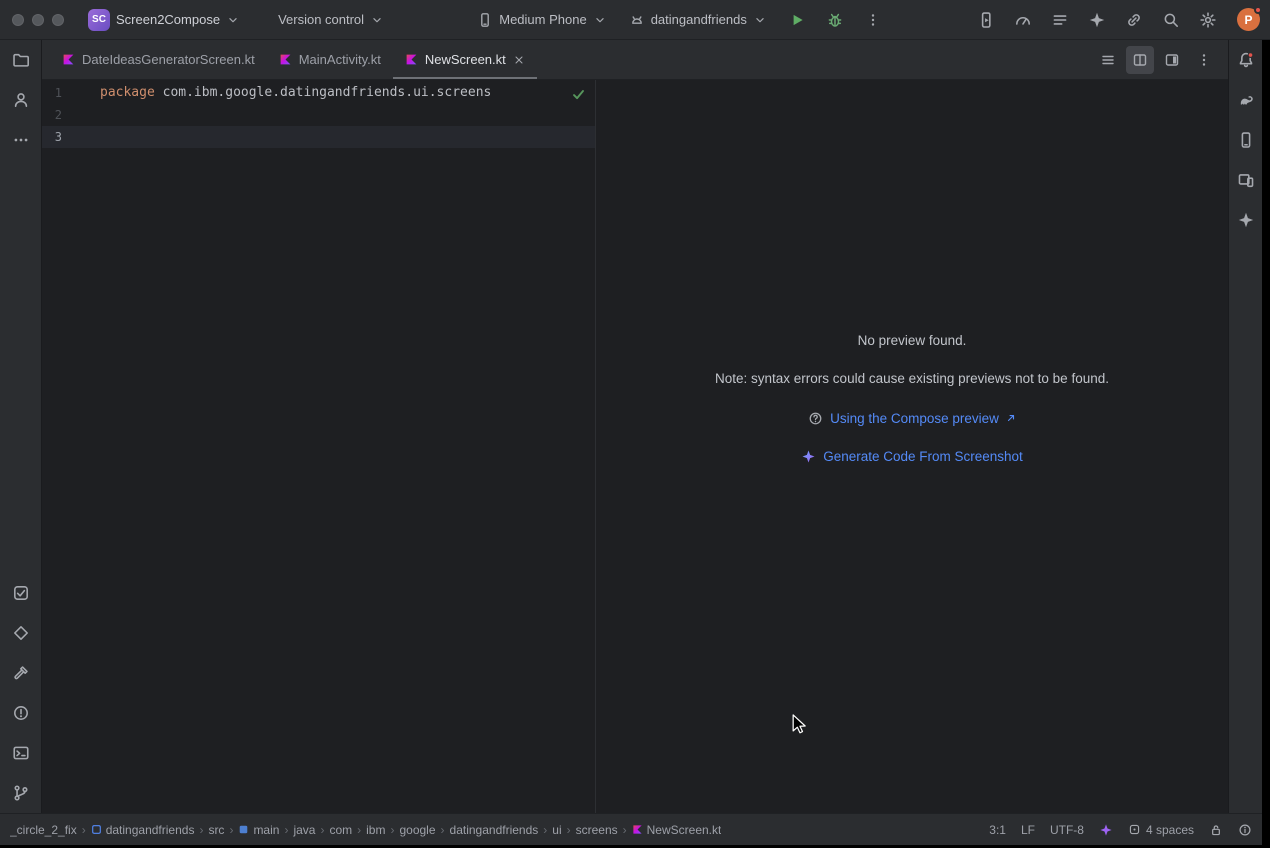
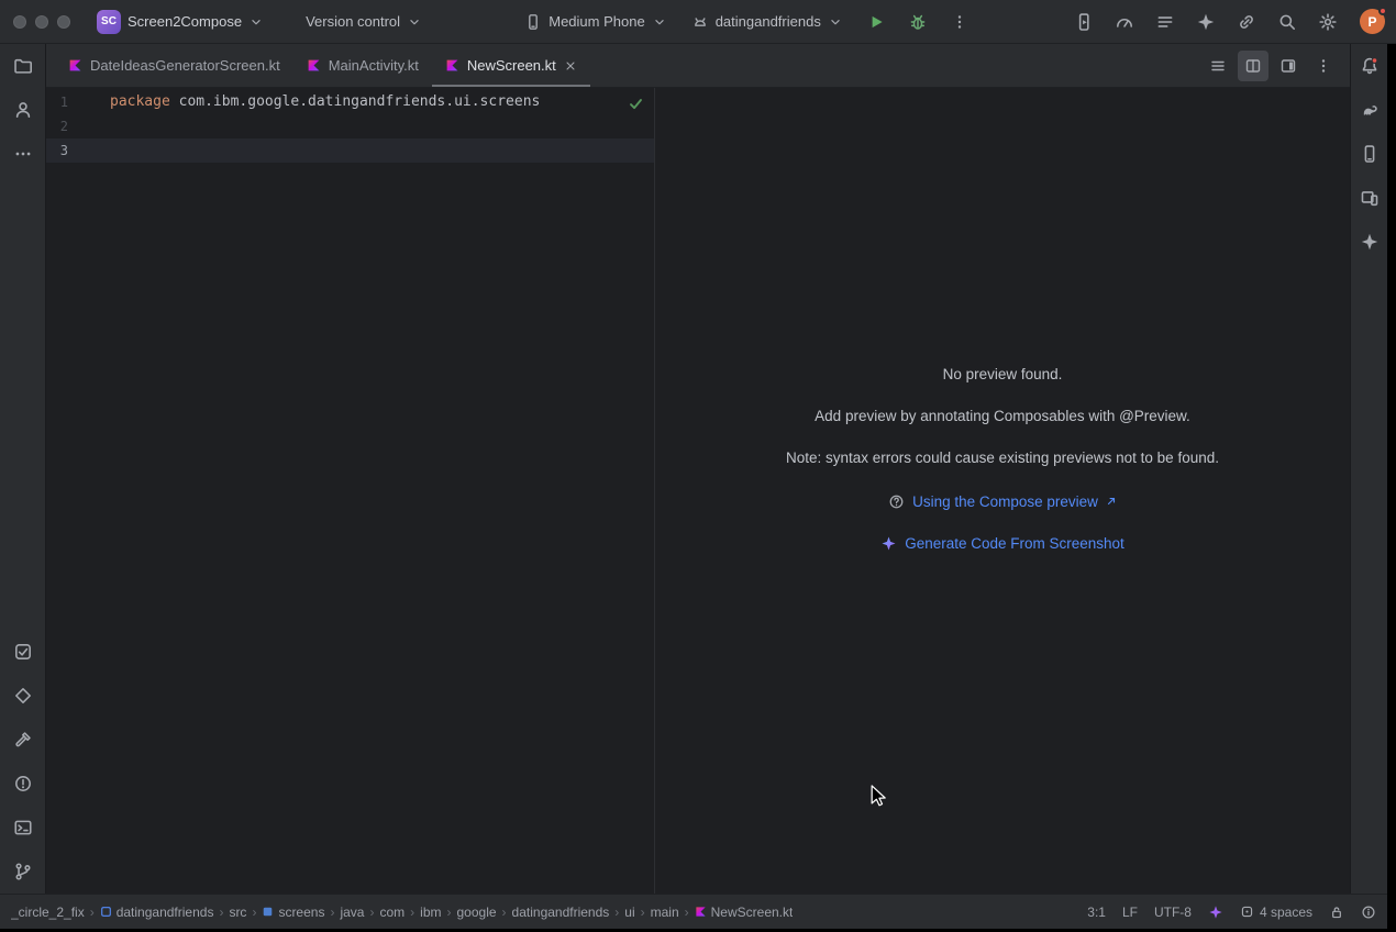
  SC
  Screen2Compose
  Version control
  Medium Phone
  datingandfriends
  P
  DateIdeasGeneratorScreen.kt
  MainActivity.kt
  NewScreen.kt
  1
  package com.ibm.google.datingandfriends.ui.screens
  2
  3
  No preview found.
+ Add preview by annotating Composables with @Preview.
  Note: syntax errors could cause existing previews not to be found.
  Using the Compose preview
  Generate Code From Screenshot
  _circle_2_fix
  ›
  datingandfriends
  ›
  src
  ›
- main
+ screens
  ›
  java
  ›
  com
  ›
  ibm
  ›
  google
  ›
  datingandfriends
  ›
  ui
  ›
- screens
+ main
  ›
  NewScreen.kt
  3:1
  LF
  UTF-8
  4 spaces
